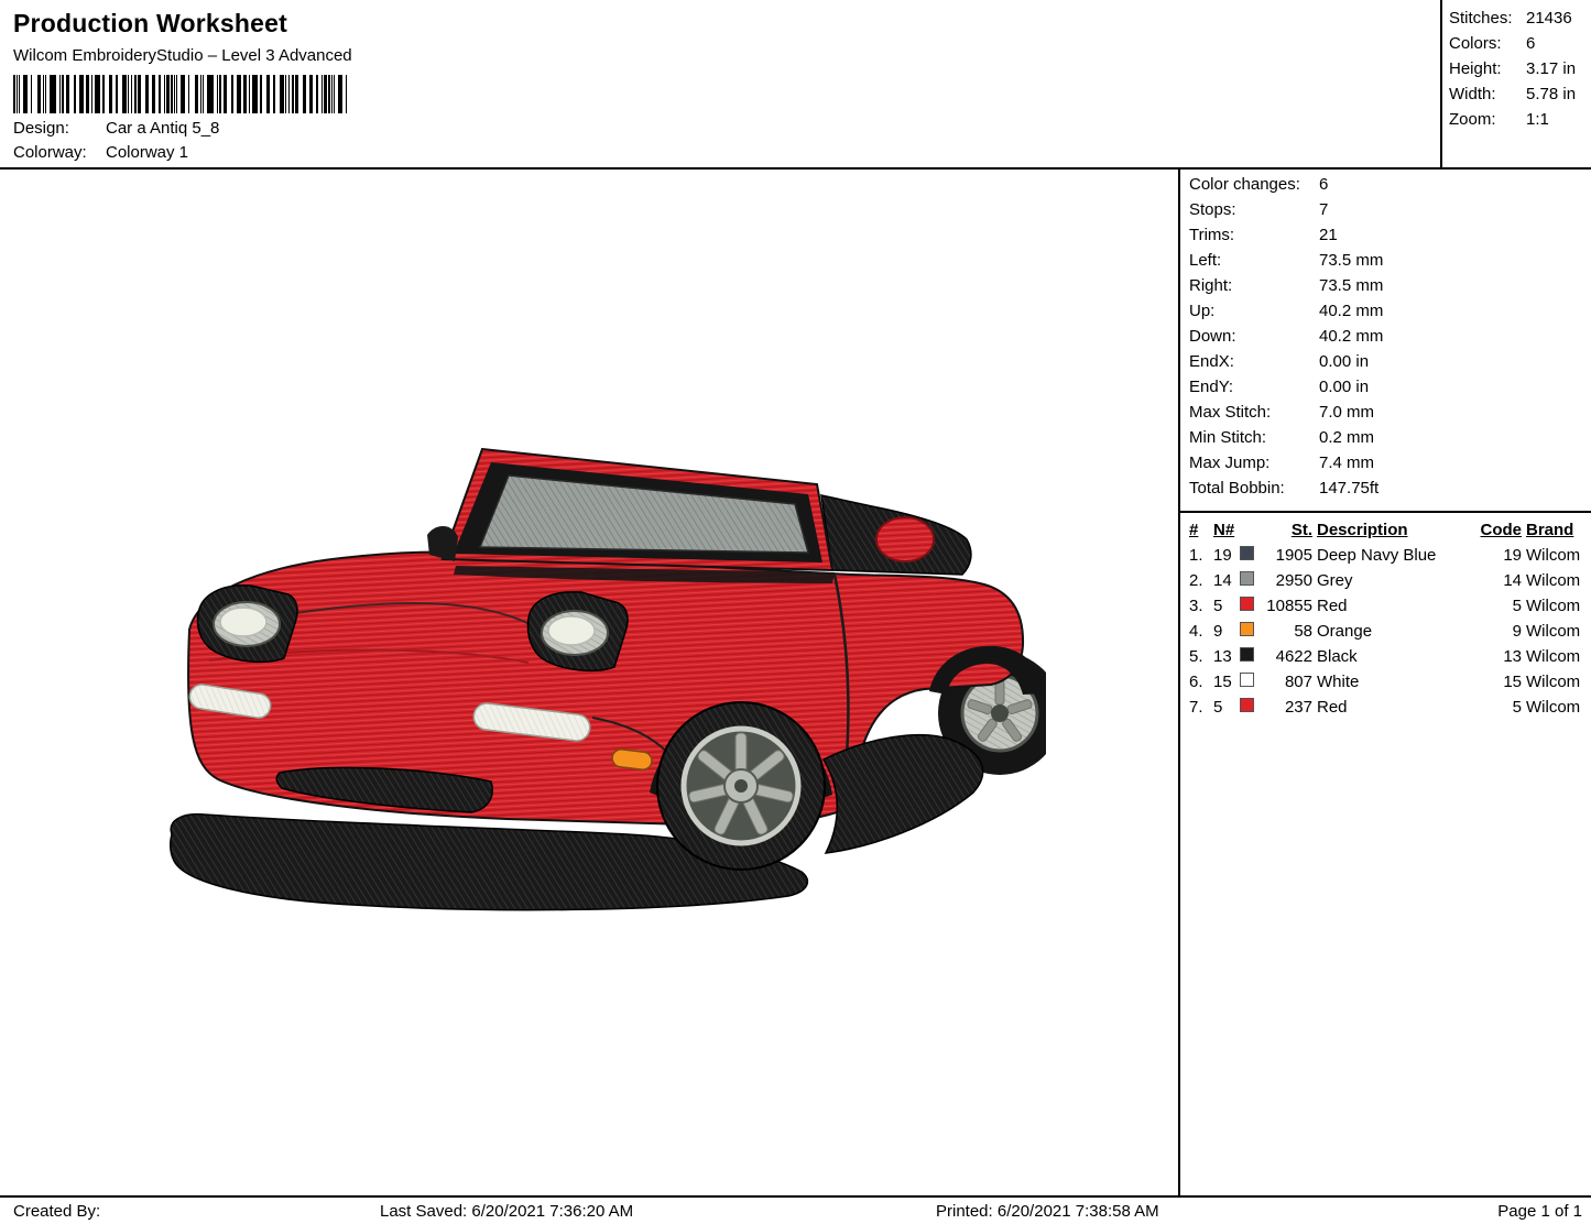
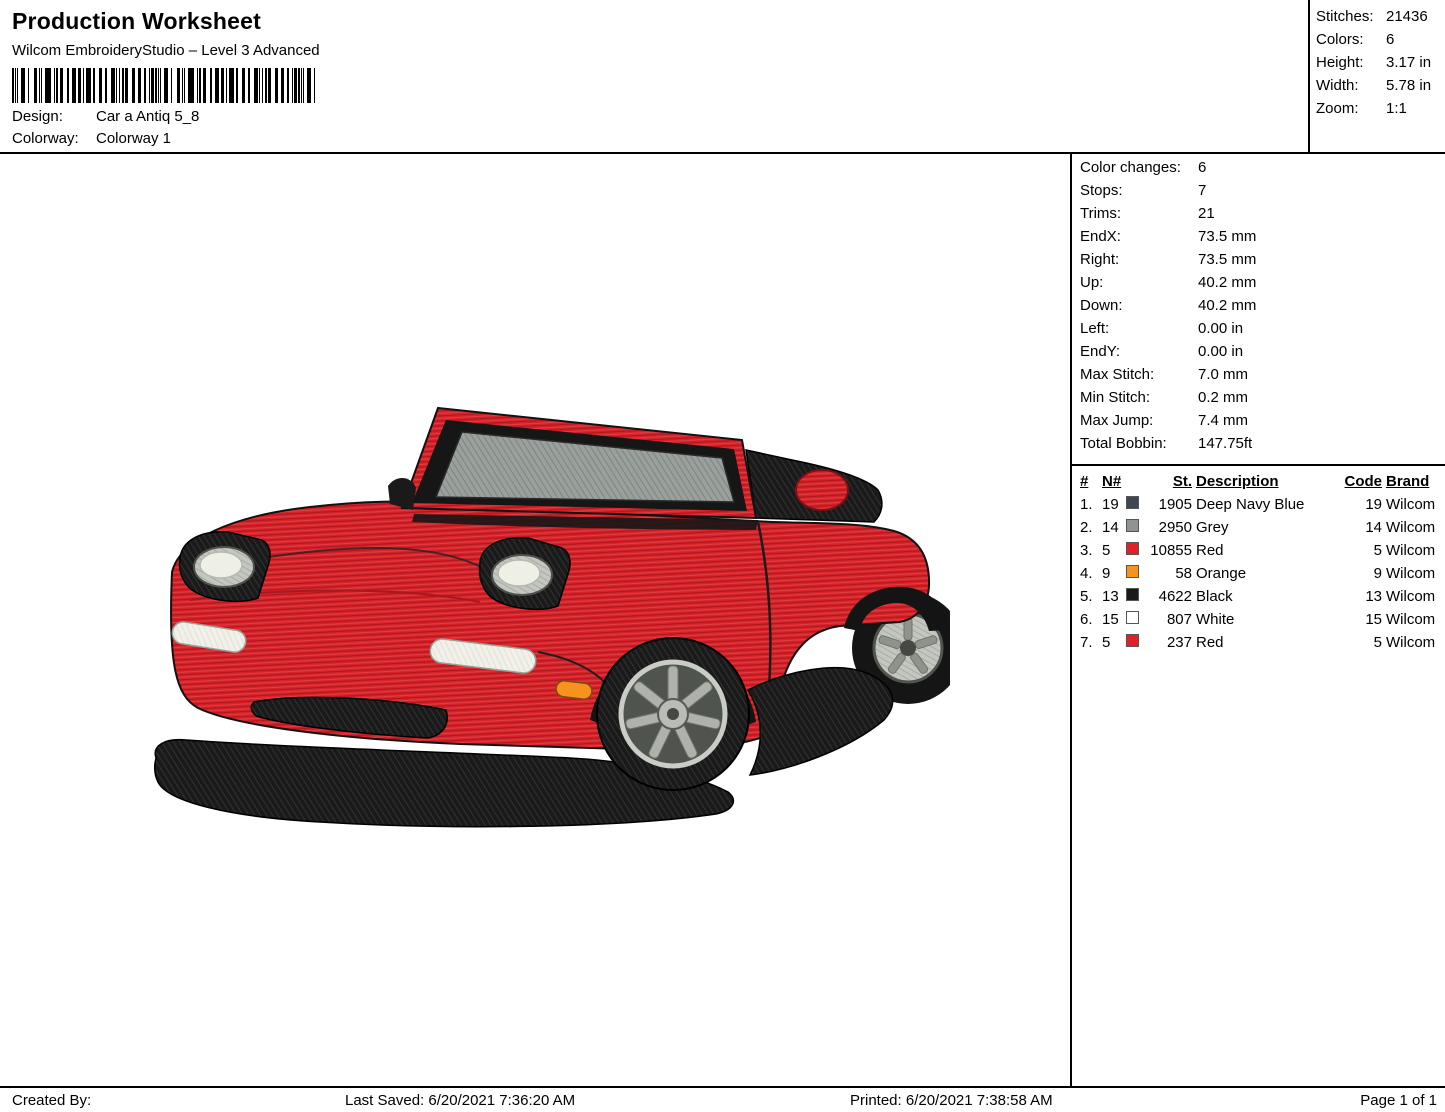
  Production Worksheet
  Wilcom EmbroideryStudio – Level 3 Advanced
  Design:
  Car a Antiq 5_8
  Colorway:
  Colorway 1
  Stitches:
  21436
  Colors:
  6
  Height:
  3.17 in
  Width:
  5.78 in
  Zoom:
  1:1
  Color changes:
  6
  Stops:
  7
  Trims:
  21
- Left:
+ EndX:
  73.5 mm
  Right:
  73.5 mm
  Up:
  40.2 mm
  Down:
  40.2 mm
- EndX:
+ Left:
  0.00 in
  EndY:
  0.00 in
  Max Stitch:
  7.0 mm
  Min Stitch:
  0.2 mm
  Max Jump:
  7.4 mm
  Total Bobbin:
  147.75ft
  #
  N#
  St.
  Description
  Code
  Brand
  1.
  19
  1905
  Deep Navy Blue
  19
  Wilcom
  2.
  14
  2950
  Grey
  14
  Wilcom
  3.
  5
  10855
  Red
  5
  Wilcom
  4.
  9
  58
  Orange
  9
  Wilcom
  5.
  13
  4622
  Black
  13
  Wilcom
  6.
  15
  807
  White
  15
  Wilcom
  7.
  5
  237
  Red
  5
  Wilcom
  Created By:
  Last Saved: 6/20/2021 7:36:20 AM
  Printed: 6/20/2021 7:38:58 AM
  Page 1 of 1
